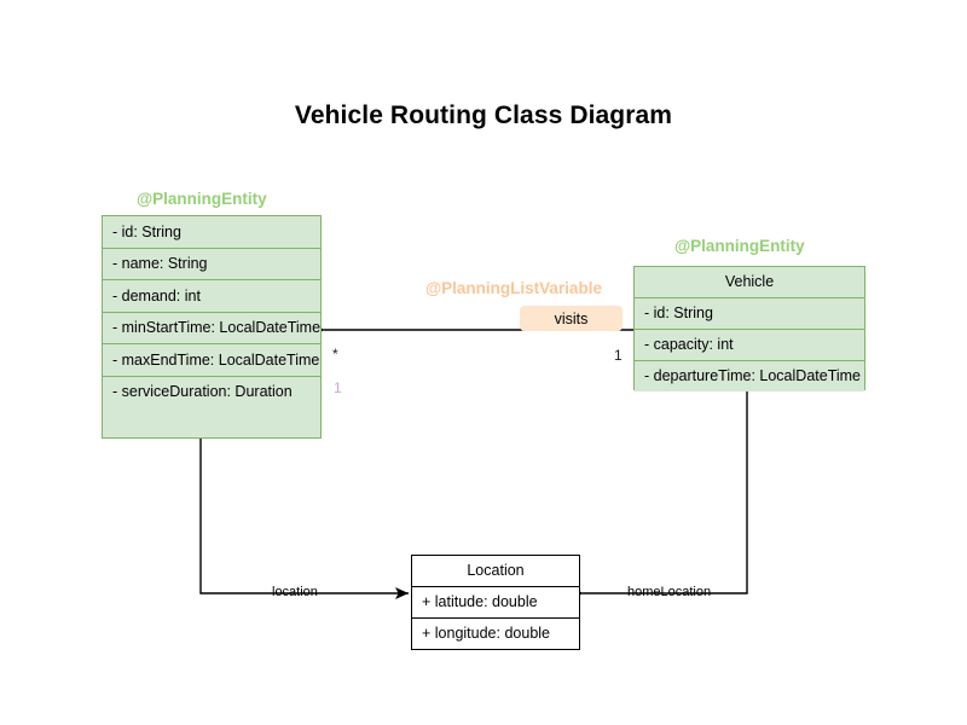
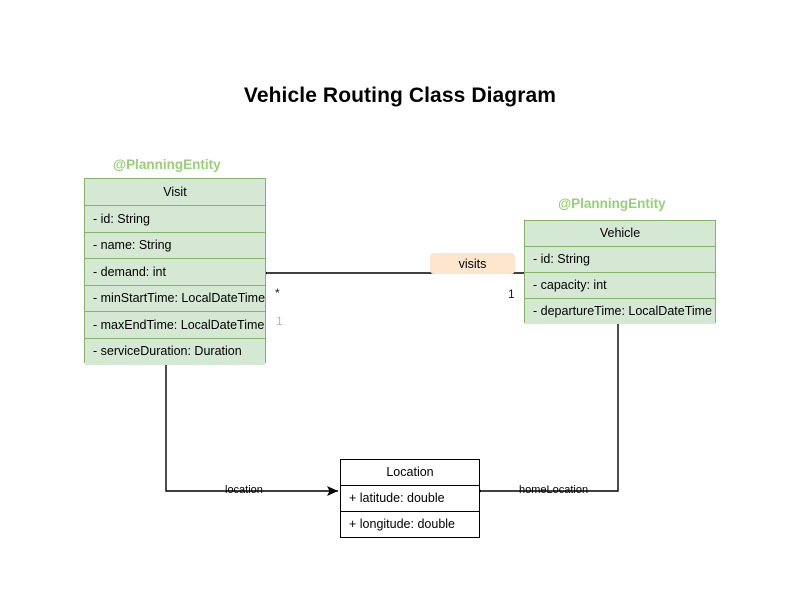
  Vehicle Routing Class Diagram
  @PlanningEntity
+ Visit
  - id: String
  - name: String
  - demand: int
  - minStartTime: LocalDateTime
  - maxEndTime: LocalDateTime
  - serviceDuration: Duration
  @PlanningEntity
  Vehicle
  - id: String
  - capacity: int
  - departureTime: LocalDateTime
  Location
  + latitude: double
  + longitude: double
- @PlanningListVariable
  visits
  *
  1
  1
  location
  homeLocation
